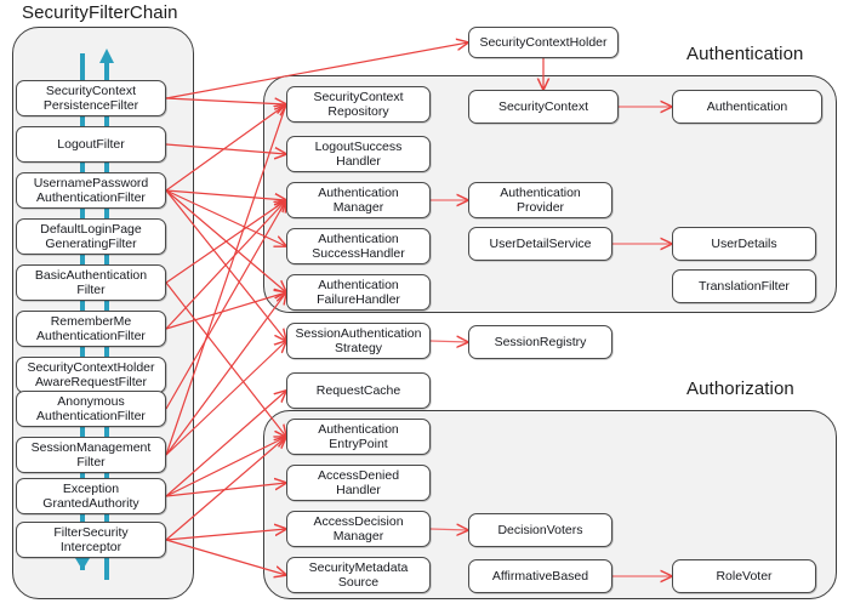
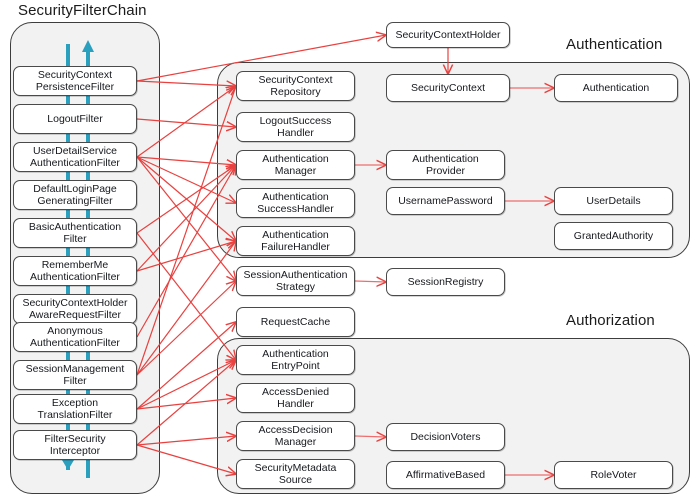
  SecurityFilterChain
  Authentication
  Authorization
  SecurityContext
  PersistenceFilter
  LogoutFilter
- UsernamePassword
+ UserDetailService
  AuthenticationFilter
  DefaultLoginPage
  GeneratingFilter
  BasicAuthentication
  Filter
  RememberMe
  AuthenticationFilter
  SecurityContextHolder
  AwareRequestFilter
  Anonymous
  AuthenticationFilter
  SessionManagement
  Filter
  Exception
- GrantedAuthority
+ TranslationFilter
  FilterSecurity
  Interceptor
  SecurityContextHolder
  SecurityContext
  Repository
  LogoutSuccess
  Handler
  Authentication
  Manager
  Authentication
  SuccessHandler
  Authentication
  FailureHandler
  SessionAuthentication
  Strategy
  RequestCache
  Authentication
  EntryPoint
  AccessDenied
  Handler
  AccessDecision
  Manager
  SecurityMetadata
  Source
  SecurityContext
  Authentication
  Provider
- UserDetailService
+ UsernamePassword
  SessionRegistry
  DecisionVoters
  AffirmativeBased
  Authentication
  UserDetails
- TranslationFilter
+ GrantedAuthority
  RoleVoter
